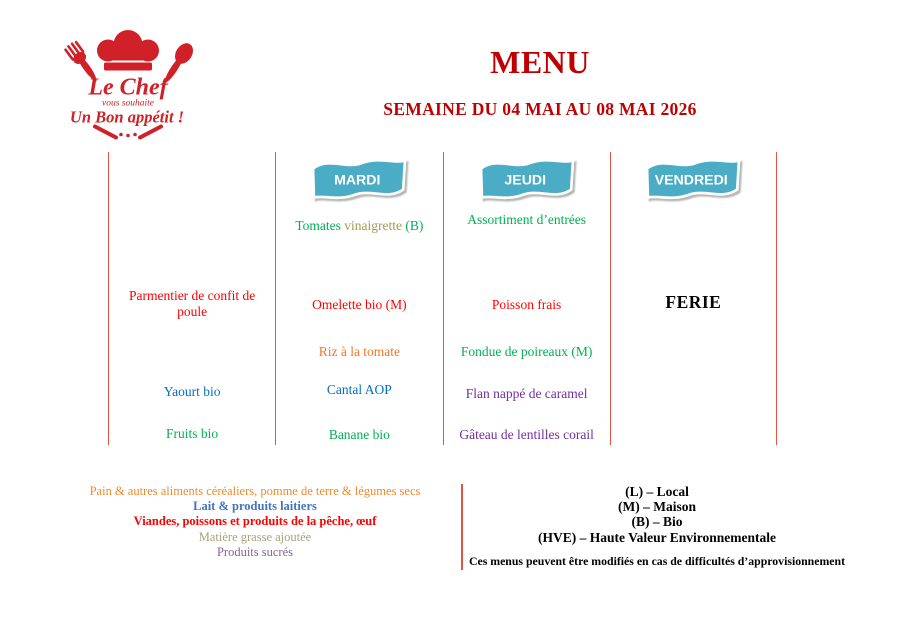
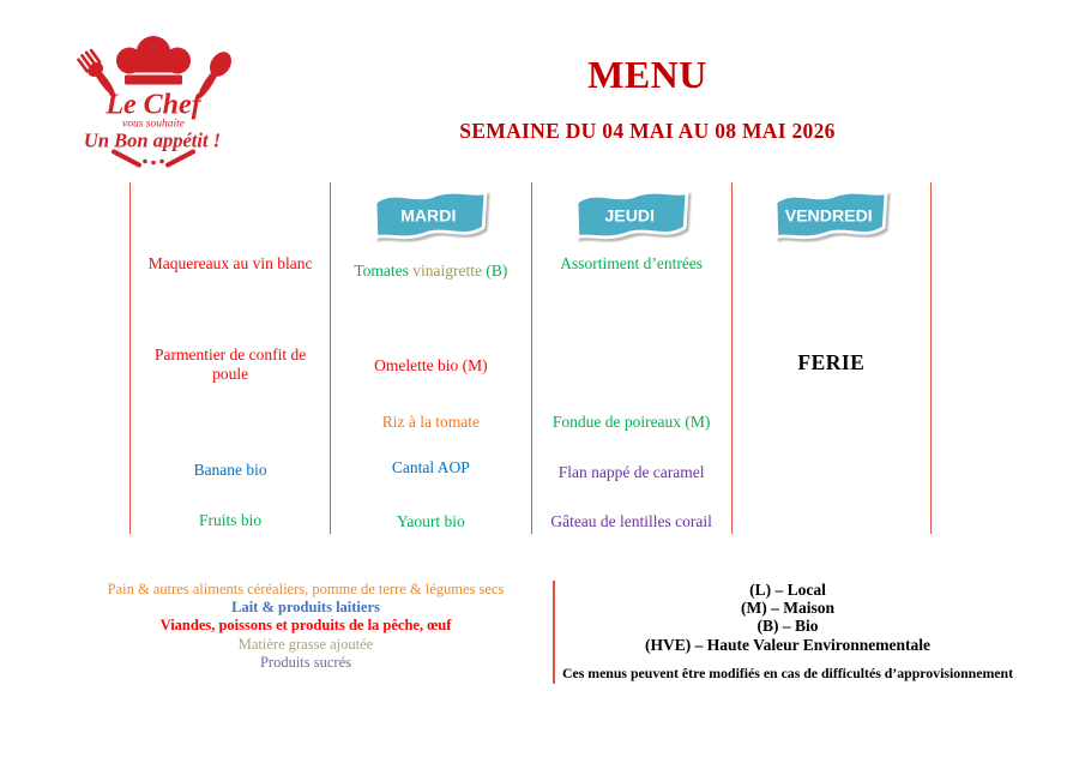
  Le Chef
  vous souhaite
  Un Bon appétit !
  MENU
  SEMAINE DU 04 MAI AU 08 MAI 2026
+ Maquereaux au vin blanc
  Parmentier de confit de poule
- Yaourt bio
+ Banane bio
  Fruits bio
  MARDI
  Tomates vinaigrette (B)
  Omelette bio (M)
  Riz à la tomate
  Cantal AOP
- Banane bio
+ Yaourt bio
  JEUDI
  Assortiment d’entrées
- Poisson frais
  Fondue de poireaux (M)
  Flan nappé de caramel
  Gâteau de lentilles corail
  VENDREDI
  FERIE
  Pain & autres aliments céréaliers, pomme de terre & légumes secs
  Lait & produits laitiers
  Viandes, poissons et produits de la pêche, œuf
  Matière grasse ajoutée
  Produits sucrés
  (L) – Local
  (M) – Maison
  (B) – Bio
  (HVE) – Haute Valeur Environnementale
  Ces menus peuvent être modifiés en cas de difficultés d’approvisionnement
